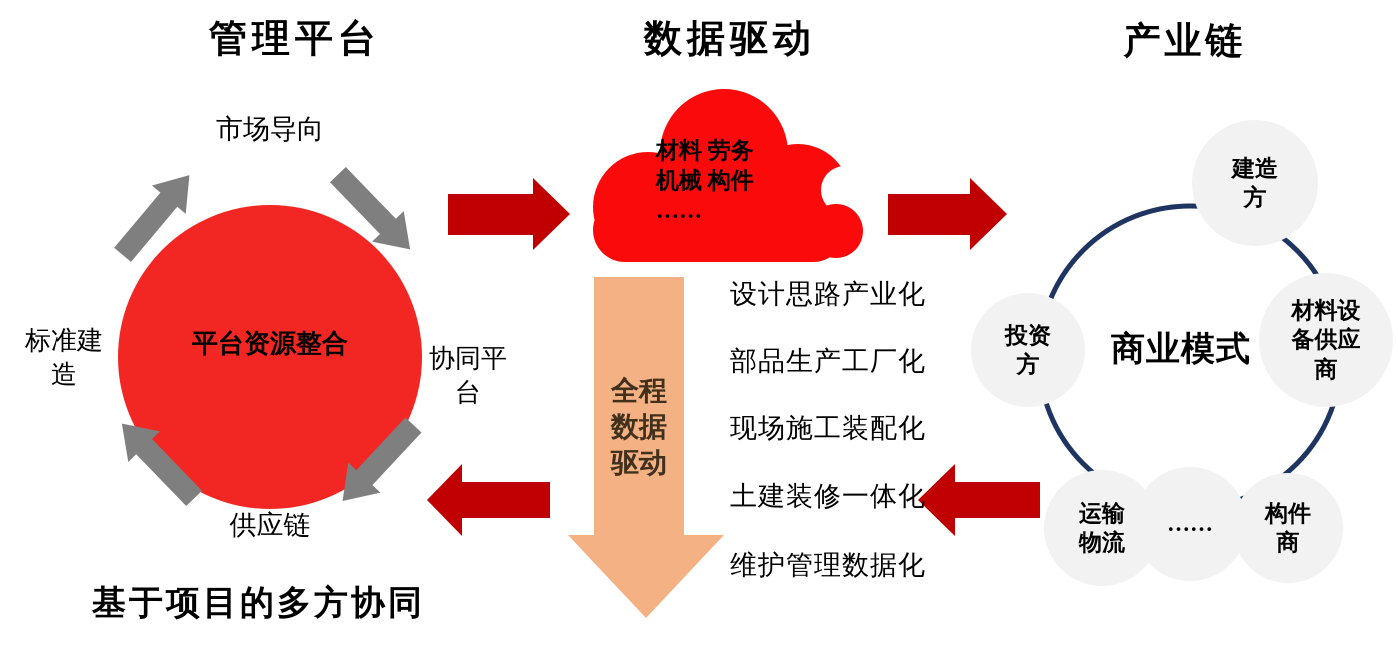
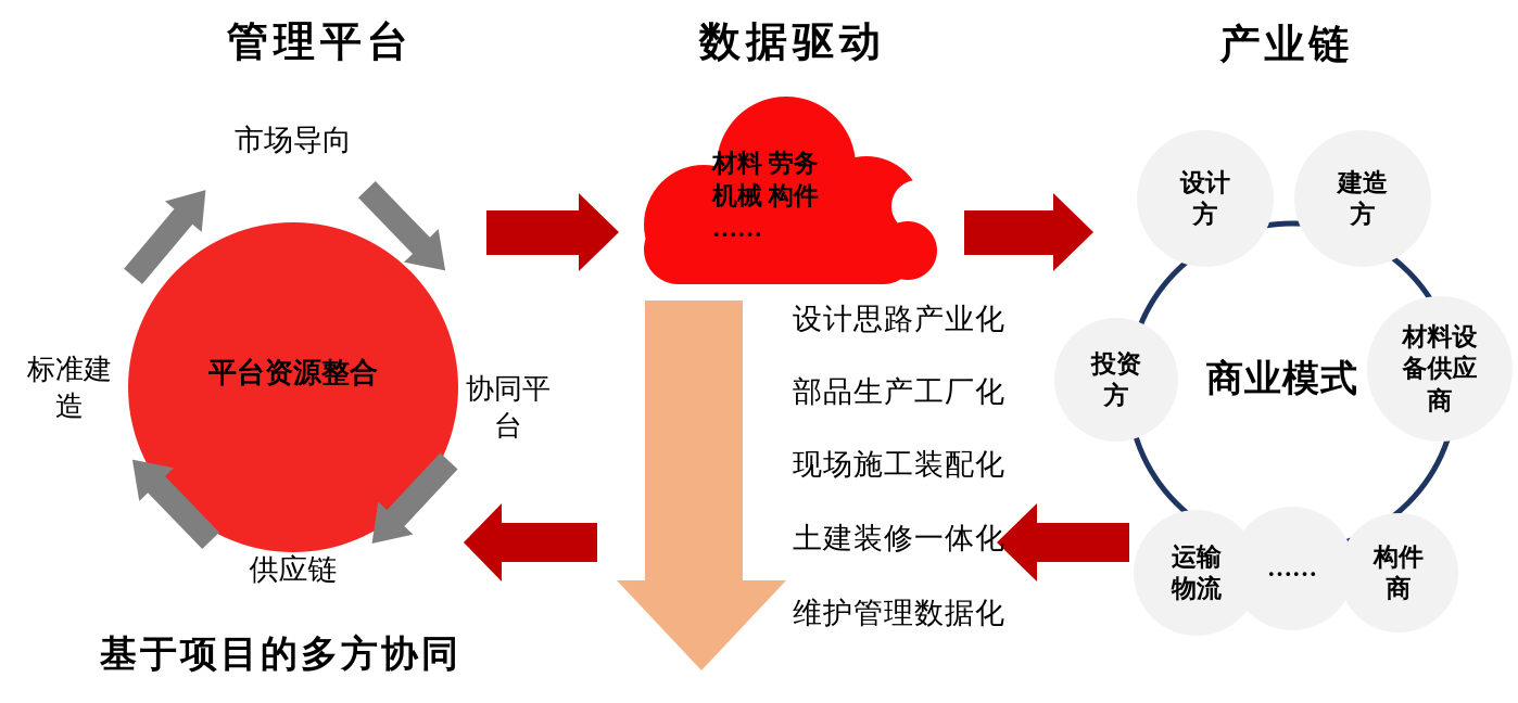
  管理平台
  市场导向
  标准建造
  协同平台
  供应链
  平台资源整合
  基于项目的多方协同
  数据驱动
  材料 劳务
  机械 构件
  ……
- 全程数据驱动
  设计思路产业化
  部品生产工厂化
  现场施工装配化
  土建装修一体化
  维护管理数据化
  产业链
  商业模式
+ 设计方
  建造方
  材料设备供应商
  投资方
  运输物流
  ……
  构件商
